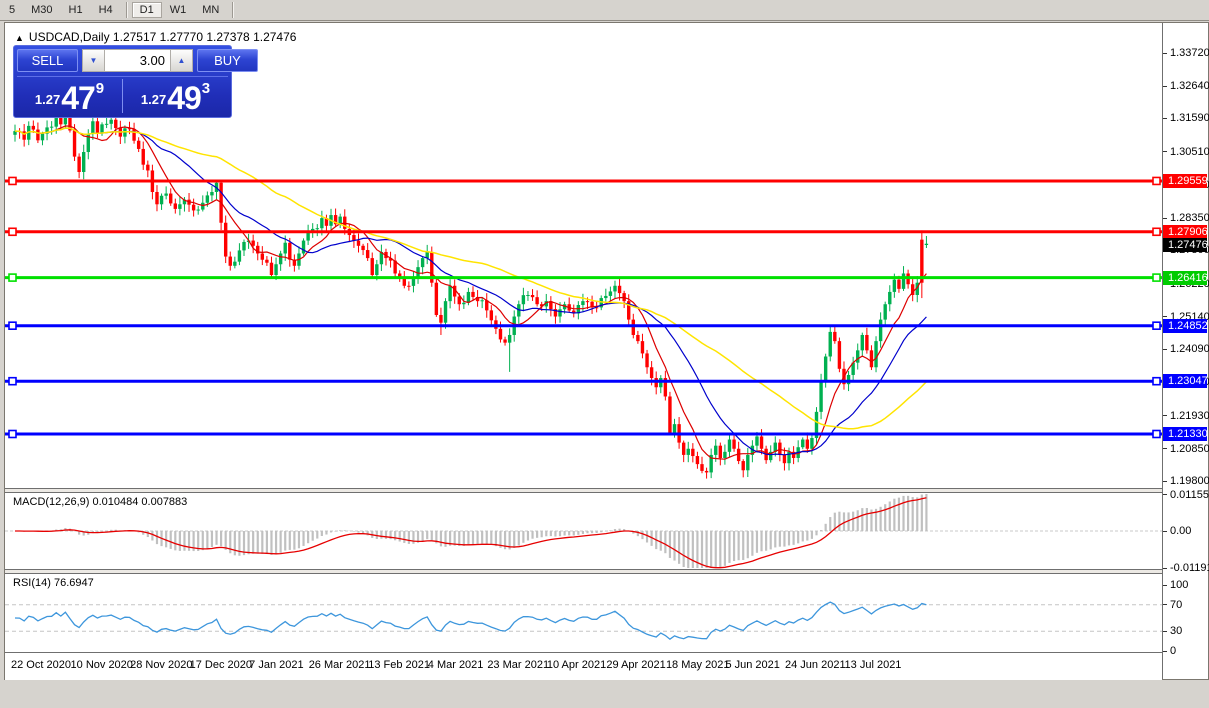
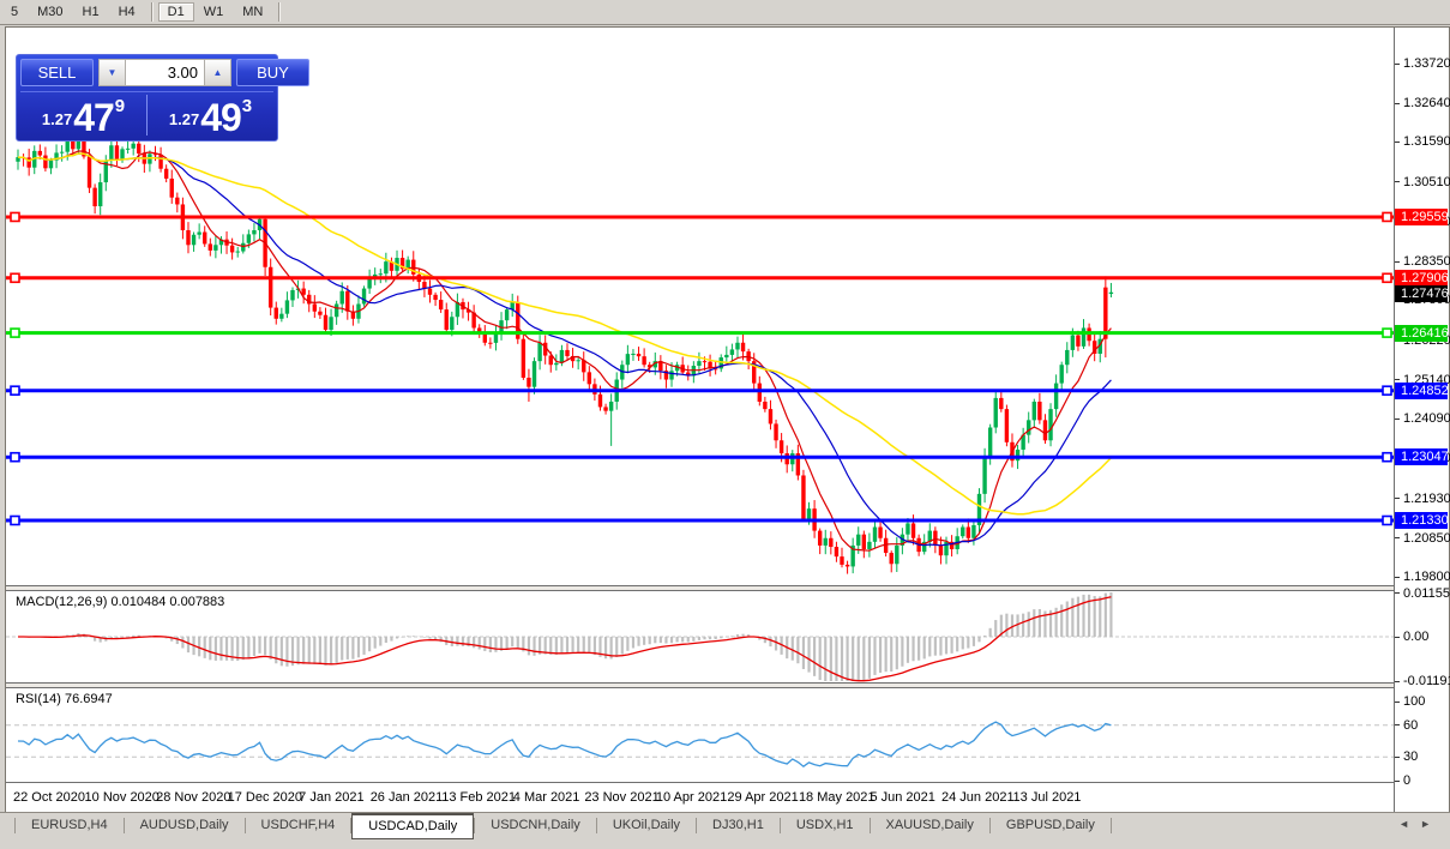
  5
  M30
  H1
  H4
  D1
  W1
  MN
- ▲ USDCAD,Daily 1.27517 1.27770 1.27378 1.27476
  SELL
  ▼
  3.00
  ▲
  BUY
  1.27
  47
  9
  1.27
  49
  3
  MACD(12,26,9) 0.010484 0.007883
  RSI(14) 76.6947
  22 Oct 2020
  10 Nov 2020
  28 Nov 2020
  17 Dec 2020
  7 Jan 2021
- 26 Mar 2021
+ 26 Jan 2021
  13 Feb 2021
  4 Mar 2021
- 23 Mar 2021
+ 23 Nov 2021
  10 Apr 2021
  29 Apr 2021
  18 May 2021
  5 Jun 2021
  24 Jun 2021
  13 Jul 2021
  1.33720
  1.32640
  1.31590
  1.30510
  1.28350
  1.25140
  1.24090
  1.21930
  1.20850
  1.19800
  0.01155
  0.00
  -0.0119
  100
- 70
+ 60
  30
  0
  1.29559
  1.27906
  1.27476
  1.26416
  1.24852
  1.23047
  1.21330
+ EURUSD,H4
+ AUDUSD,Daily
+ USDCHF,H4
+ USDCAD,Daily
+ USDCNH,Daily
+ UKOil,Daily
+ DJ30,H1
+ USDX,H1
+ XAUUSD,Daily
+ GBPUSD,Daily
+ ◄
+ ►
